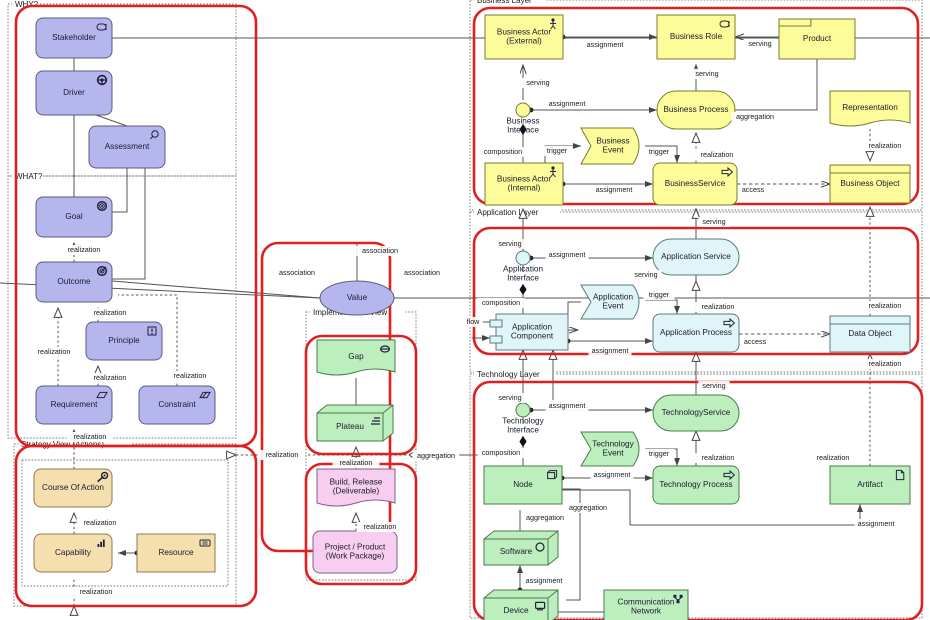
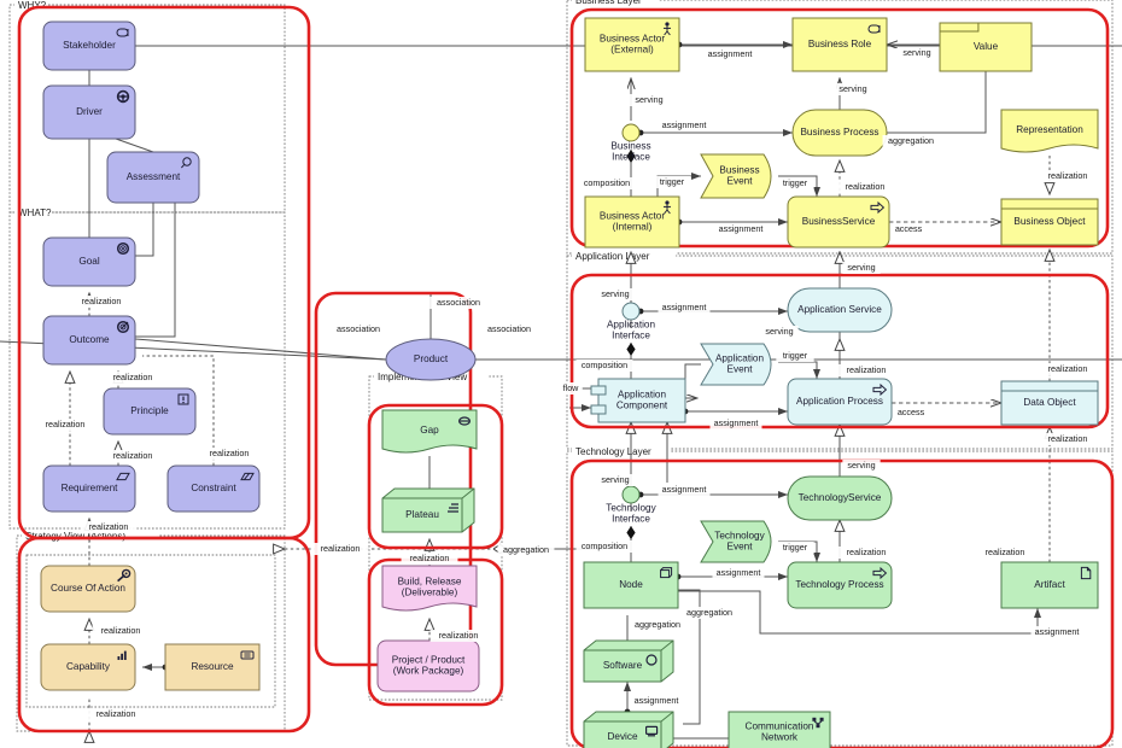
  WHY?
  WHAT?
  ategy ViewActions)
  Business Layer
  Application Layer
  Technology Layer
  Stakeholder
  Driver
  Assessment
  Goal
  Outcome
  Principle
  Requirement
  Constraint
  Course Of Action
  Capability
  Resource
- Value
+ Product
  Gap
  Plateau
  Build, Release (Deliverable)
  Project / Product (Work Package)
  Business Actor (External)
  Business Role
- Product
+ Value
  Business Interface
  Business Process
  Representation
  Business Event
  Business Actor (Internal)
  BusinessService
  Business Object
  Application Interface
  Application Service
  Application Event
  Application Component
  Application Process
  Data Object
  Technology Interface
  TechnologyService
  Technology Event
  Node
  Technology Process
  Artifact
  Software
  Device
  Communication Network
  realization
  realization
  realization
  realization
  realization
  realization
  realization
  realization
  association
  association
  association
  realization
  realization
  realization
  aggregation
  assignment
  serving
  serving
  assignment
  serving
  aggregation
  composition
  trigger
  trigger
  realization
  assignment
  access
  realization
  serving
  serving
  assignment
  serving
  trigger
  realization
  composition
  flow
  assignment
  access
  realization
  realization
  serving
  serving
  assignment
  trigger
  realization
  composition
  assignment
  realization
  assignment
  aggregation
  aggregation
  assignment
